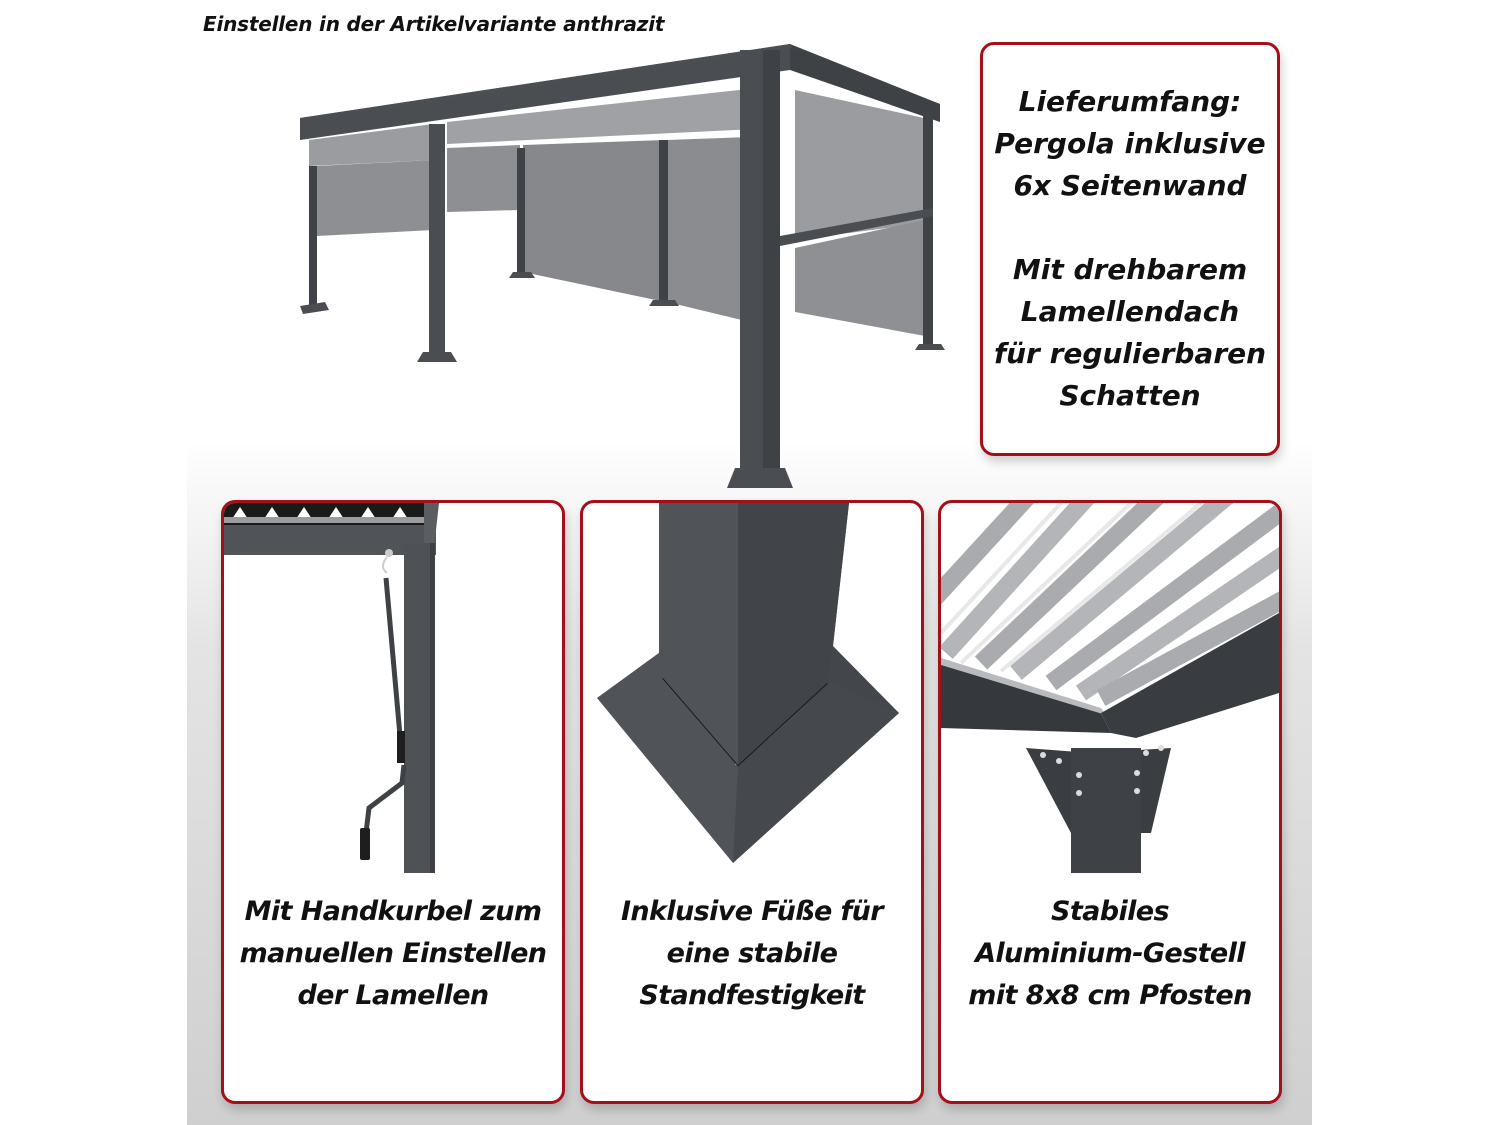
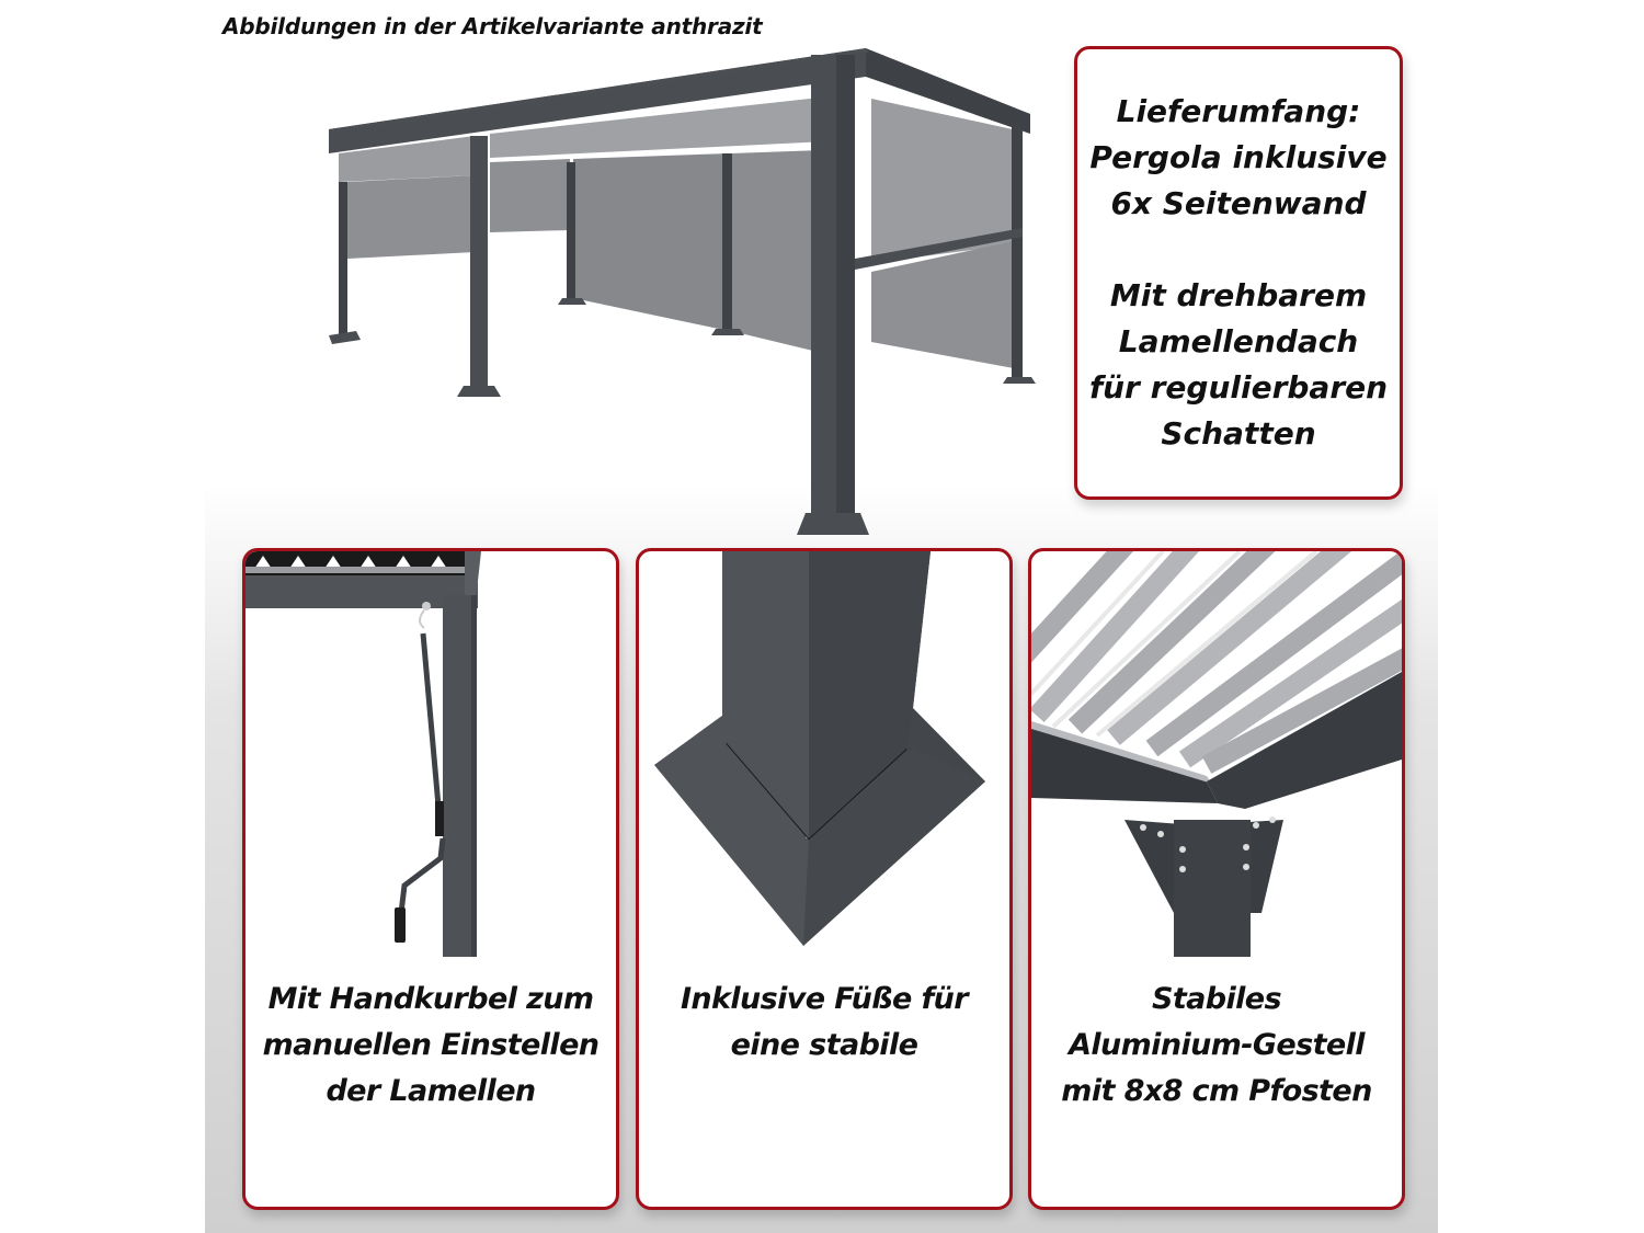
- Einstellen in der Artikelvariante anthrazit
+ Abbildungen in der Artikelvariante anthrazit
  Lieferumfang:
  Pergola inklusive
  6x Seitenwand
  Mit drehbarem
  Lamellendach
  für regulierbaren
  Schatten
  Mit Handkurbel zum
  manuellen Einstellen
  der Lamellen
  Inklusive Füße für
  eine stabile
- Standfestigkeit
  Stabiles
  Aluminium-Gestell
  mit 8x8 cm Pfosten
